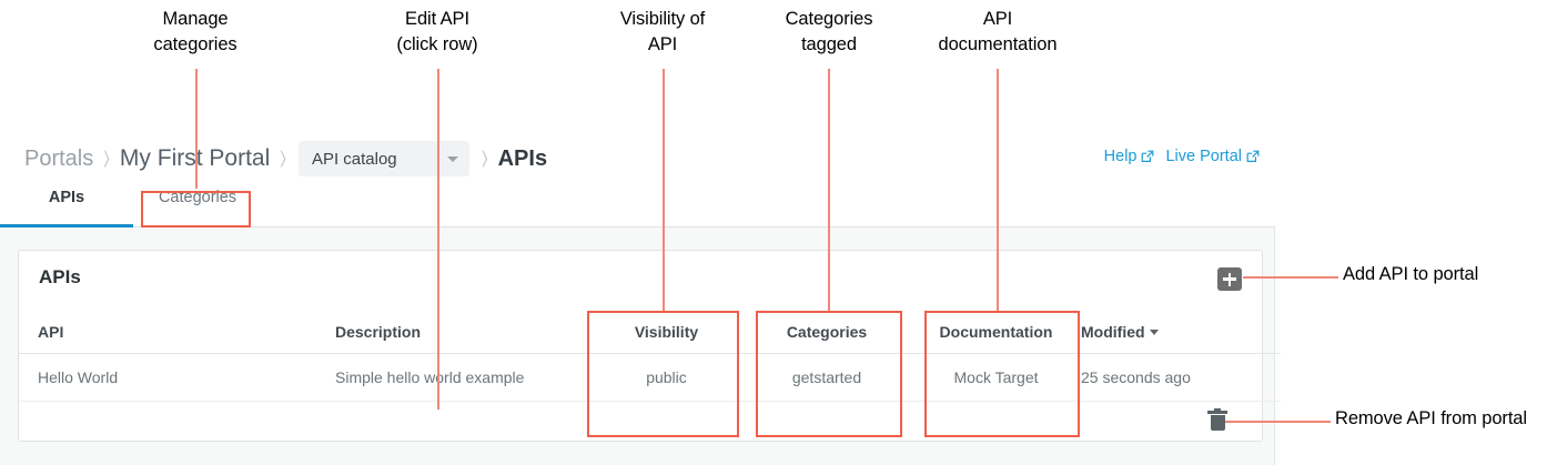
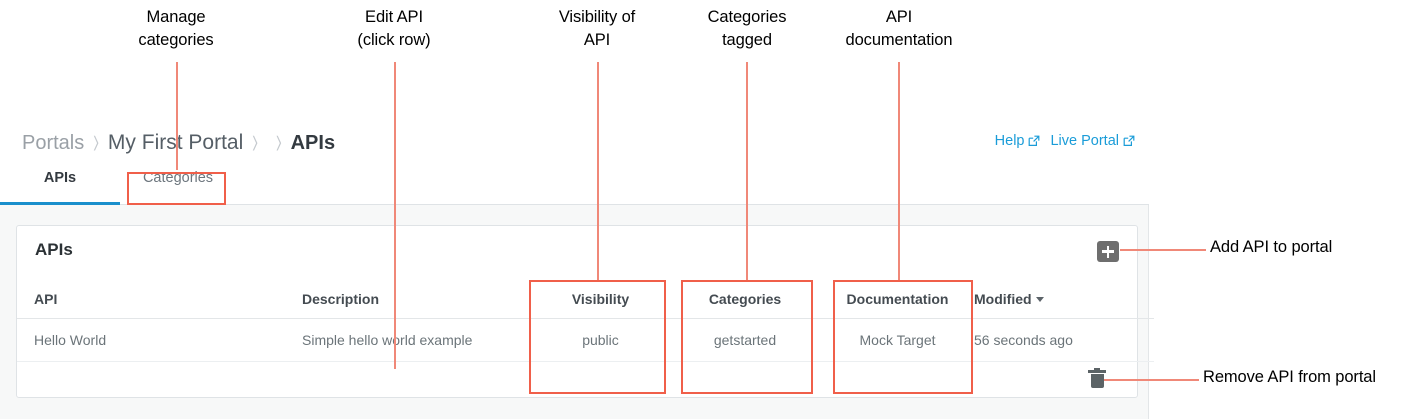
  Portals
  〉
  My First Portal
  〉
- API catalog
  〉
  APIs
  Help
  Live Portal
  APIs
  Categories
  APIs
  API	Description	Visibility	Categories	Documentation	Modified
- Hello World	Simple hello world example	public	getstarted	Mock Target	25 seconds ago
+ Hello World	Simple hello world example	public	getstarted	Mock Target	56 seconds ago
  Manage
  categories
  Edit API
  (click row)
  Visibility of
  API
  Categories
  tagged
  API
  documentation
  Add API to portal
  Remove API from portal
